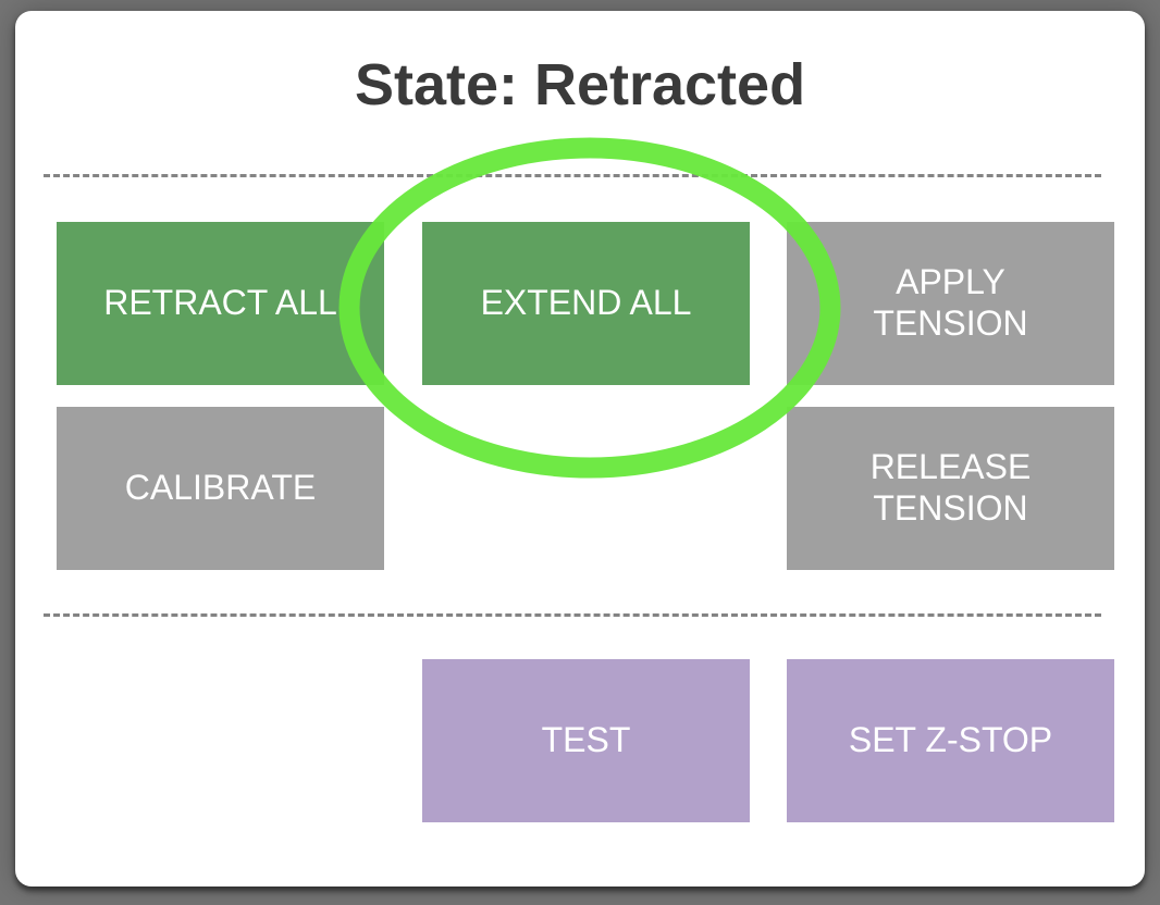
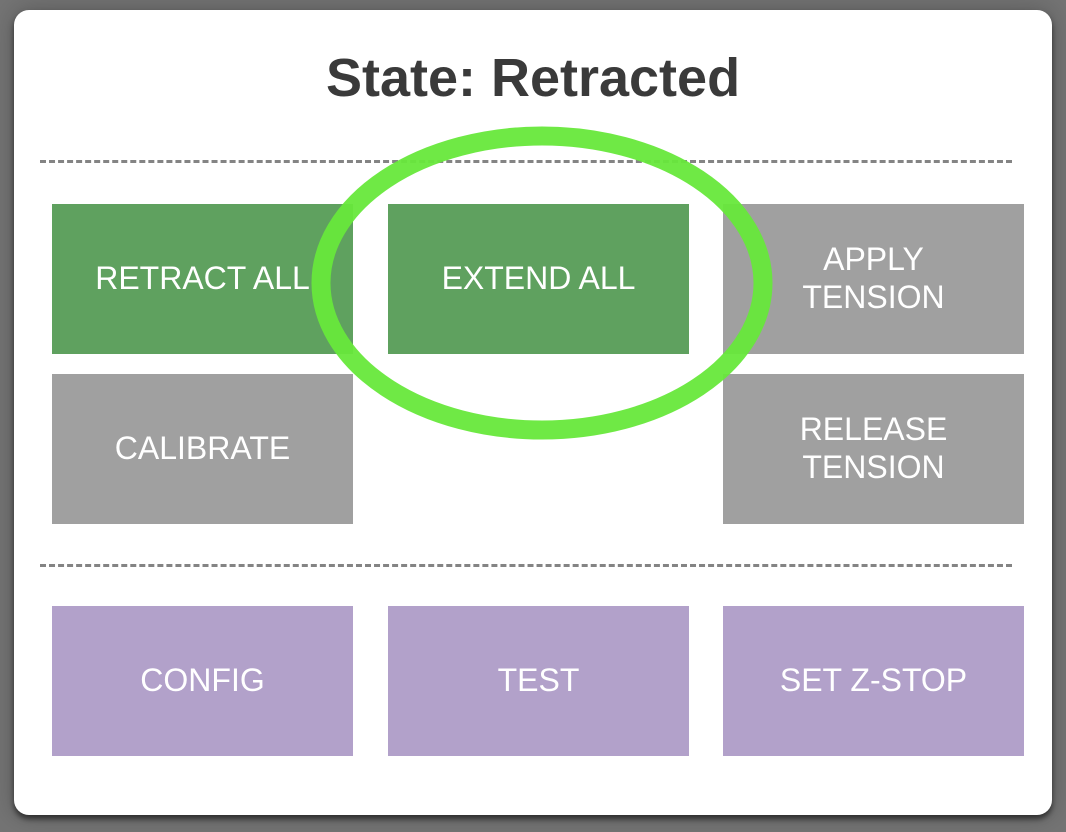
  State: Retracted
  RETRACT ALL
  EXTEND ALL
  APPLY
  TENSION
  CALIBRATE
  RELEASE
  TENSION
+ CONFIG
  TEST
  SET Z-STOP
